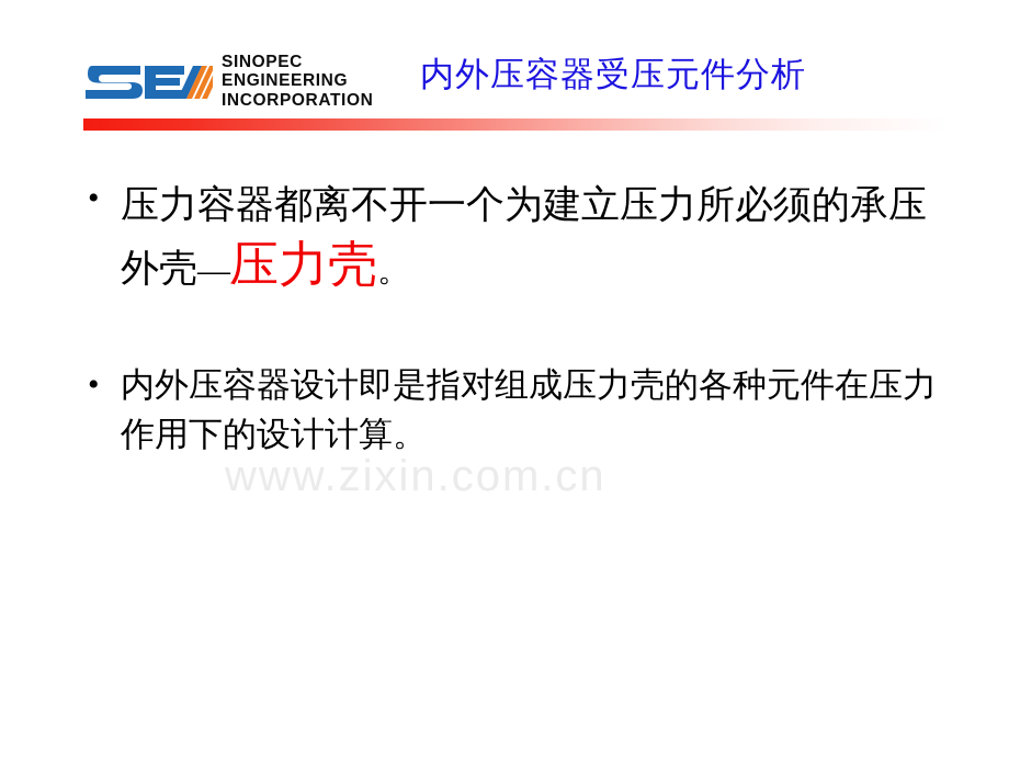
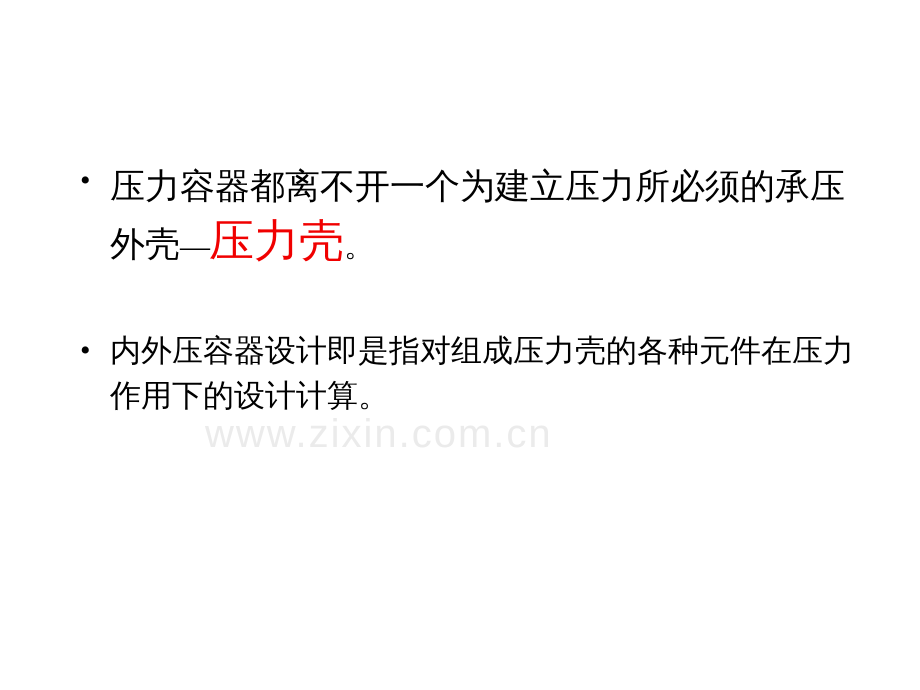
- SINOPEC
- ENGINEERING
- INCORPORATION
- 内外压容器受压元件分析
  •
  压力容器都离不开一个为建立压力所必须的承压外壳—压力壳。
  •
  内外压容器设计即是指对组成压力壳的各种元件在压力作用下的设计计算。
